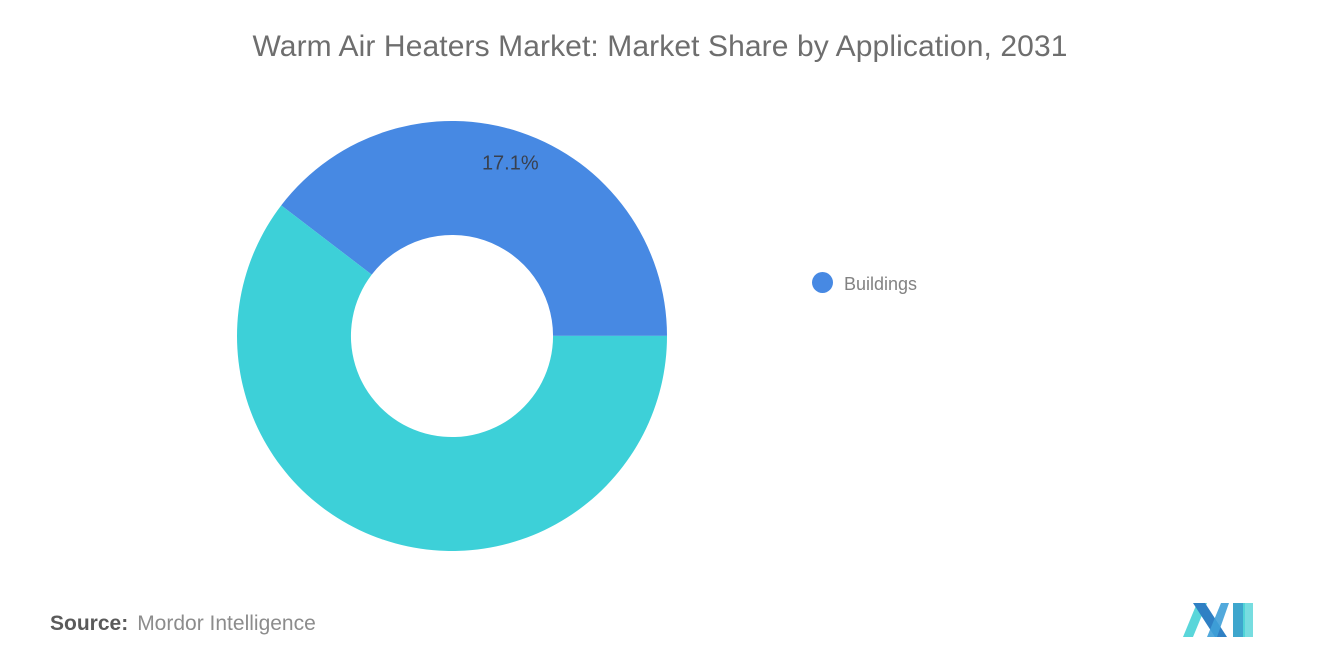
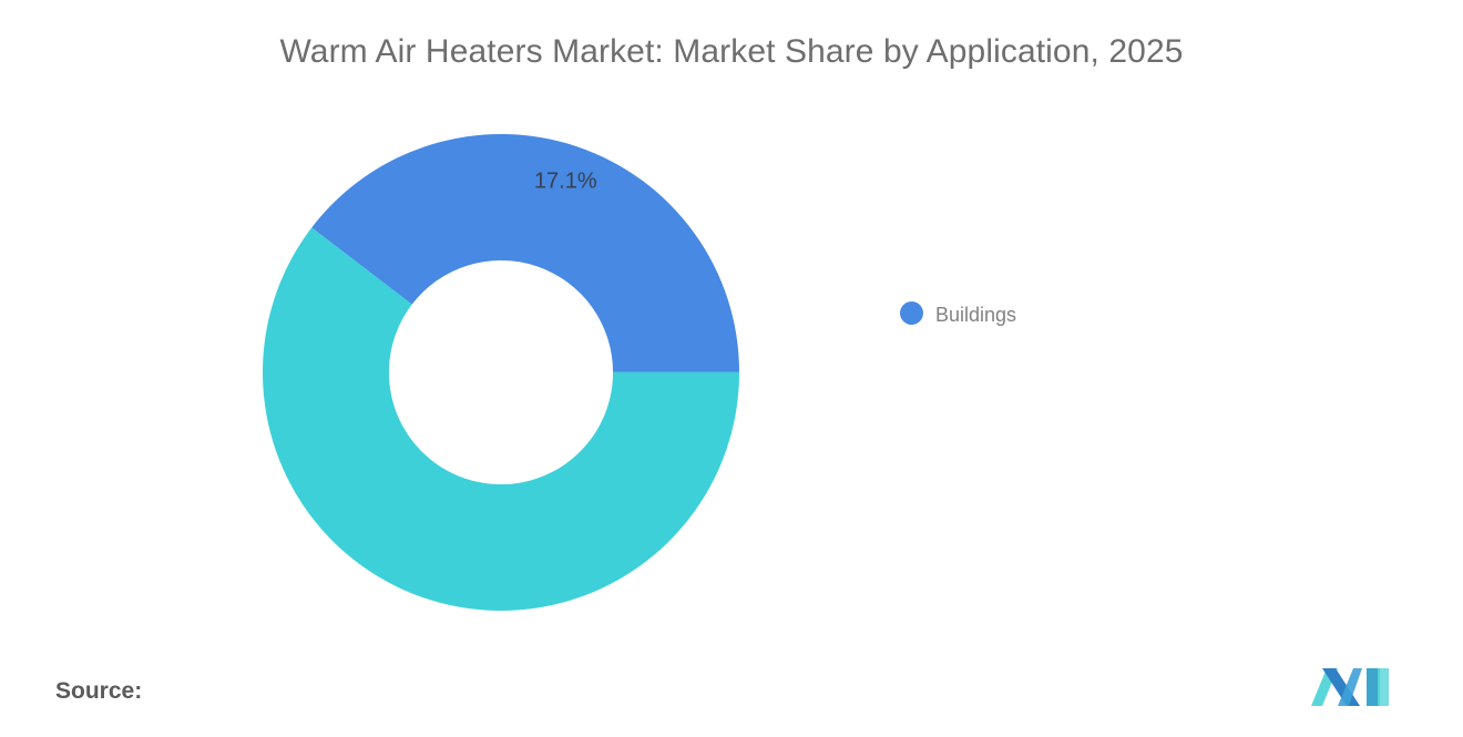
- Warm Air Heaters Market: Market Share by Application, 2031
+ Warm Air Heaters Market: Market Share by Application, 2025
  17.1%
  Buildings
  Source:
- Mordor Intelligence
